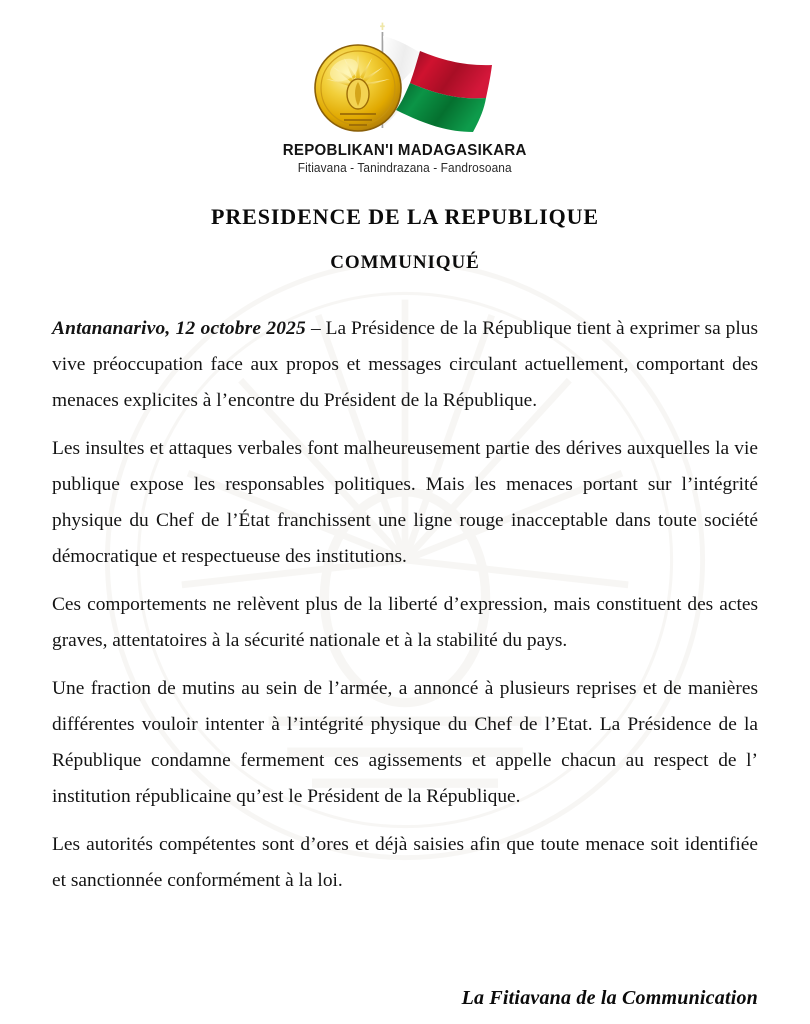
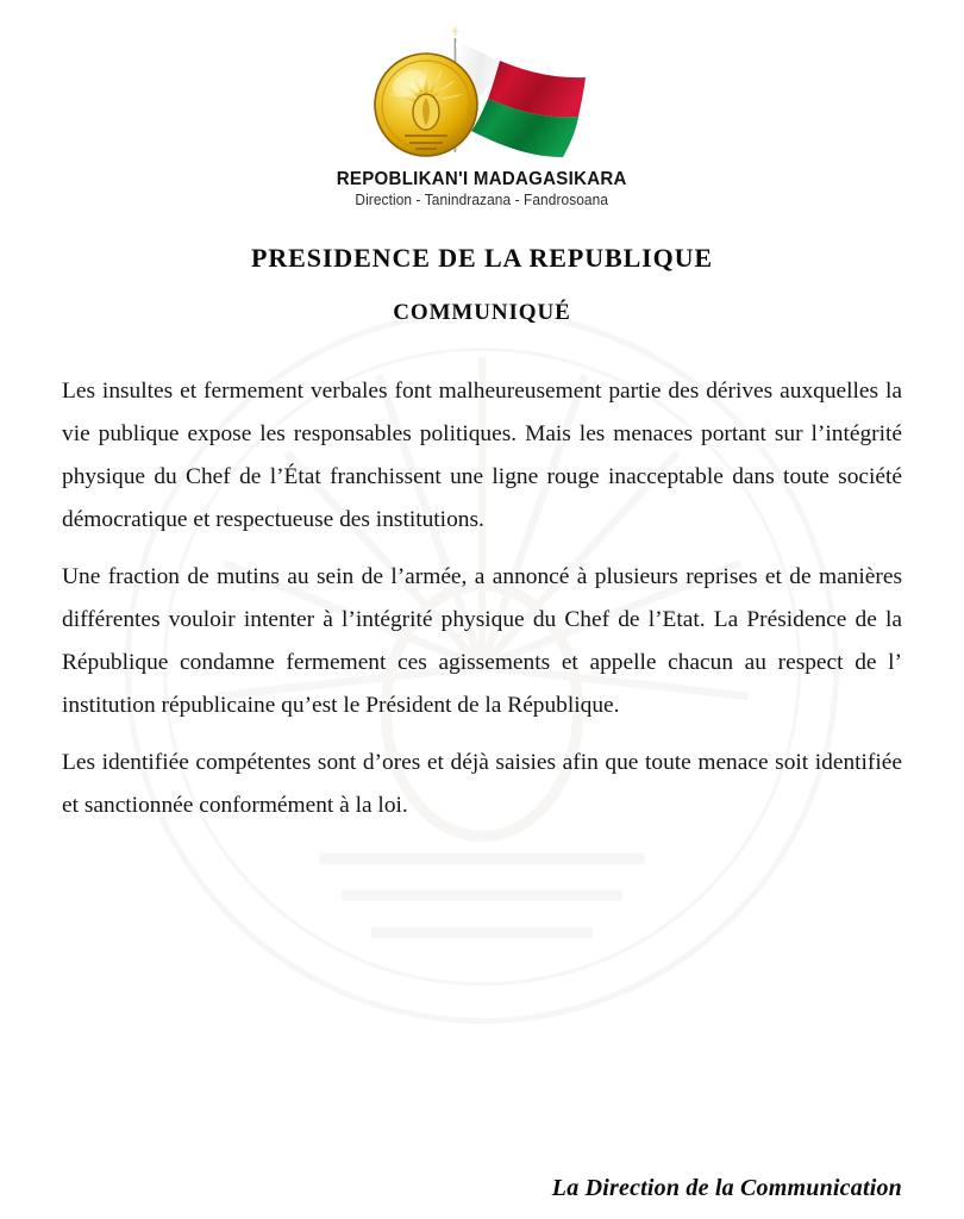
  REPOBLIKAN'I MADAGASIKARA
- Fitiavana - Tanindrazana - Fandrosoana
+ Direction - Tanindrazana - Fandrosoana
  PRESIDENCE DE LA REPUBLIQUE
  COMMUNIQUÉ
- Antananarivo, 12 octobre 2025 – La Présidence de la République tient à exprimer sa plus vive préoccupation face aux propos et messages circulant actuellement, comportant des menaces explicites à l’encontre du Président de la République.
- Les insultes et attaques verbales font malheureusement partie des dérives auxquelles la vie publique expose les responsables politiques. Mais les menaces portant sur l’intégrité physique du Chef de l’État franchissent une ligne rouge inacceptable dans toute société démocratique et respectueuse des institutions.
+ Les insultes et fermement verbales font malheureusement partie des dérives auxquelles la vie publique expose les responsables politiques. Mais les menaces portant sur l’intégrité physique du Chef de l’État franchissent une ligne rouge inacceptable dans toute société démocratique et respectueuse des institutions.
- Ces comportements ne relèvent plus de la liberté d’expression, mais constituent des actes graves, attentatoires à la sécurité nationale et à la stabilité du pays.
  Une fraction de mutins au sein de l’armée, a annoncé à plusieurs reprises et de manières différentes vouloir intenter à l’intégrité physique du Chef de l’Etat. La Présidence de la République condamne fermement ces agissements et appelle chacun au respect de l’ institution républicaine qu’est le Président de la République.
- Les autorités compétentes sont d’ores et déjà saisies afin que toute menace soit identifiée et sanctionnée conformément à la loi.
+ Les identifiée compétentes sont d’ores et déjà saisies afin que toute menace soit identifiée et sanctionnée conformément à la loi.
- La Fitiavana de la Communication
+ La Direction de la Communication
